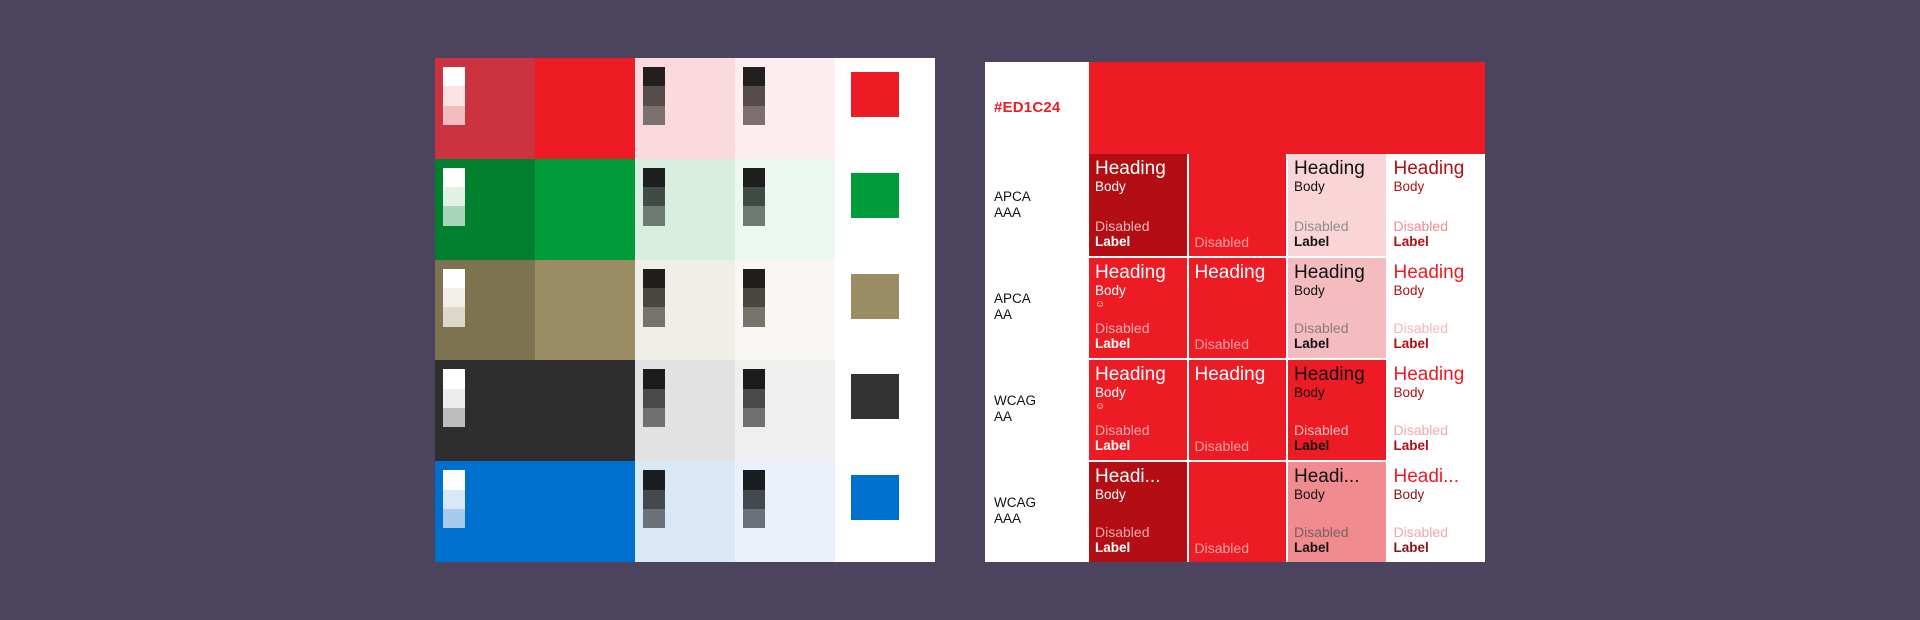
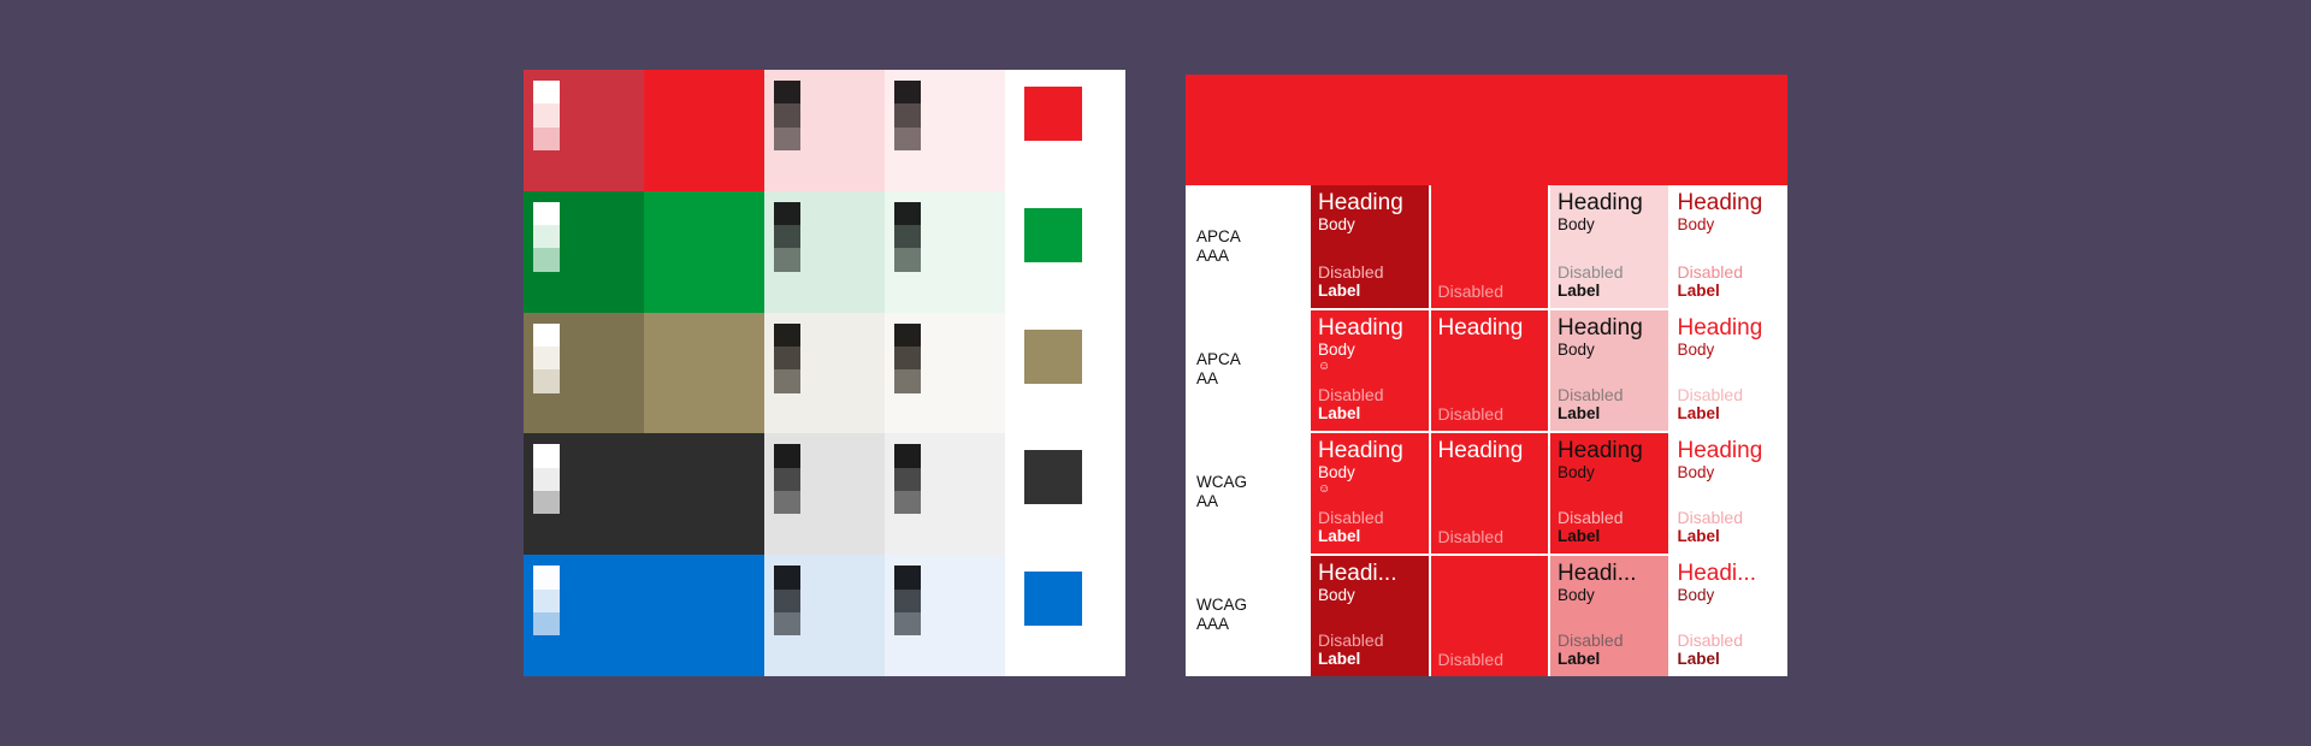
- #ED1C24
  APCA
  AAA
  Heading
  Body
  Disabled
  Label
  Disabled
  Heading
  Body
  Disabled
  Label
  Heading
  Body
  Disabled
  Label
  APCA
  AA
  Heading
  Body
  ☺
  Disabled
  Label
  Heading
  Disabled
  Heading
  Body
  Disabled
  Label
  Heading
  Body
  Disabled
  Label
  WCAG
  AA
  Heading
  Body
  ☺
  Disabled
  Label
  Heading
  Disabled
  Heading
  Body
  Disabled
  Label
  Heading
  Body
  Disabled
  Label
  WCAG
  AAA
  Headi...
  Body
  Disabled
  Label
  Disabled
  Headi...
  Body
  Disabled
  Label
  Headi...
  Body
  Disabled
  Label
